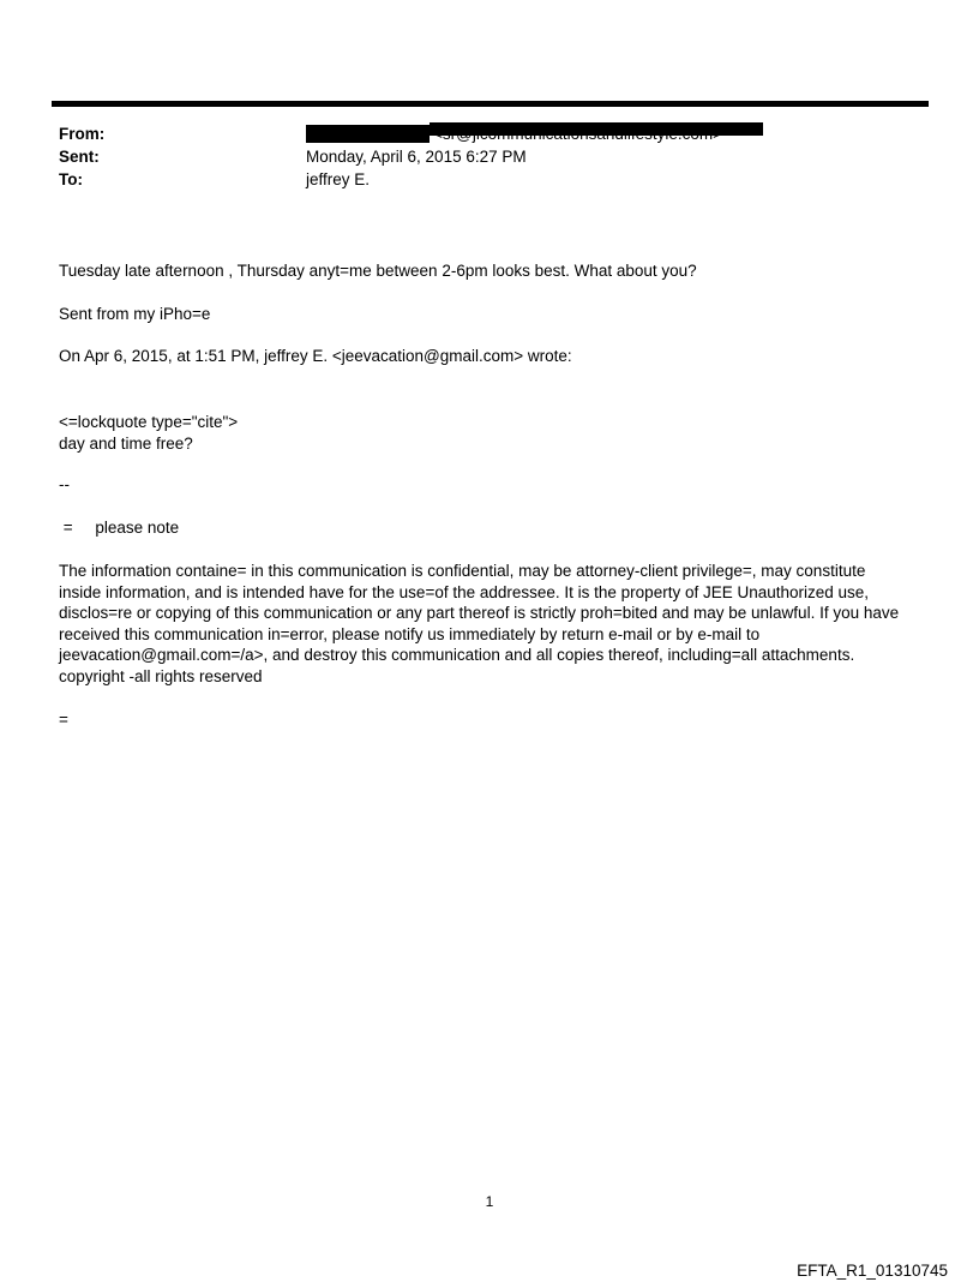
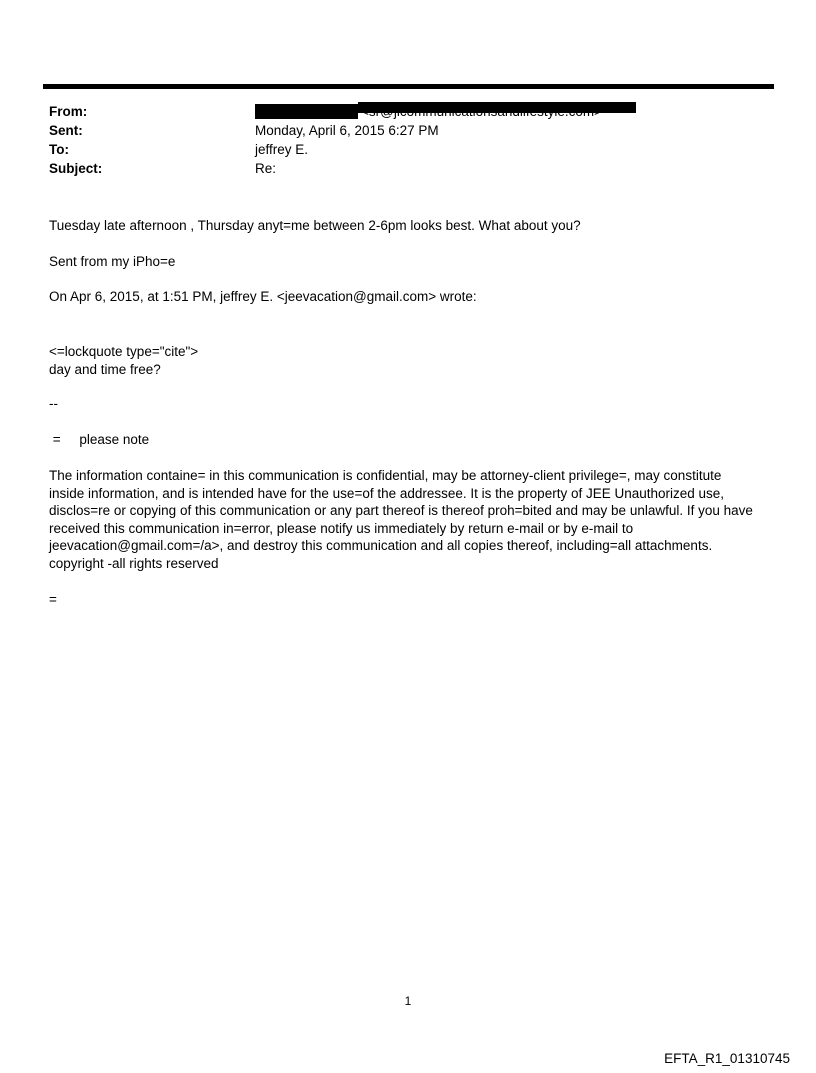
  From:
  Sent:
  Monday, April 6, 2015 6:27 PM
  To:
  jeffrey E.
+ Subject:
+ Re:
  Tuesday late afternoon , Thursday anyt=me between 2-6pm looks best. What about you?
  Sent from my iPho=e
  On Apr 6, 2015, at 1:51 PM, jeffrey E. <jeevacation@gmail.com> wrote:
  <=lockquote type="cite">
  day and time free?
  --
  = please note
  The information containe= in this communication is confidential, may be attorney-client privilege=, may constitute
  inside information, and is intended have for the use=of the addressee. It is the property of JEE Unauthorized use,
- disclos=re or copying of this communication or any part thereof is strictly proh=bited and may be unlawful. If you have
+ disclos=re or copying of this communication or any part thereof is thereof proh=bited and may be unlawful. If you have
  received this communication in=error, please notify us immediately by return e-mail or by e-mail to
  jeevacation@gmail.com=/a>, and destroy this communication and all copies thereof, including=all attachments.
  copyright -all rights reserved
  =
  1
  EFTA_R1_01310745
